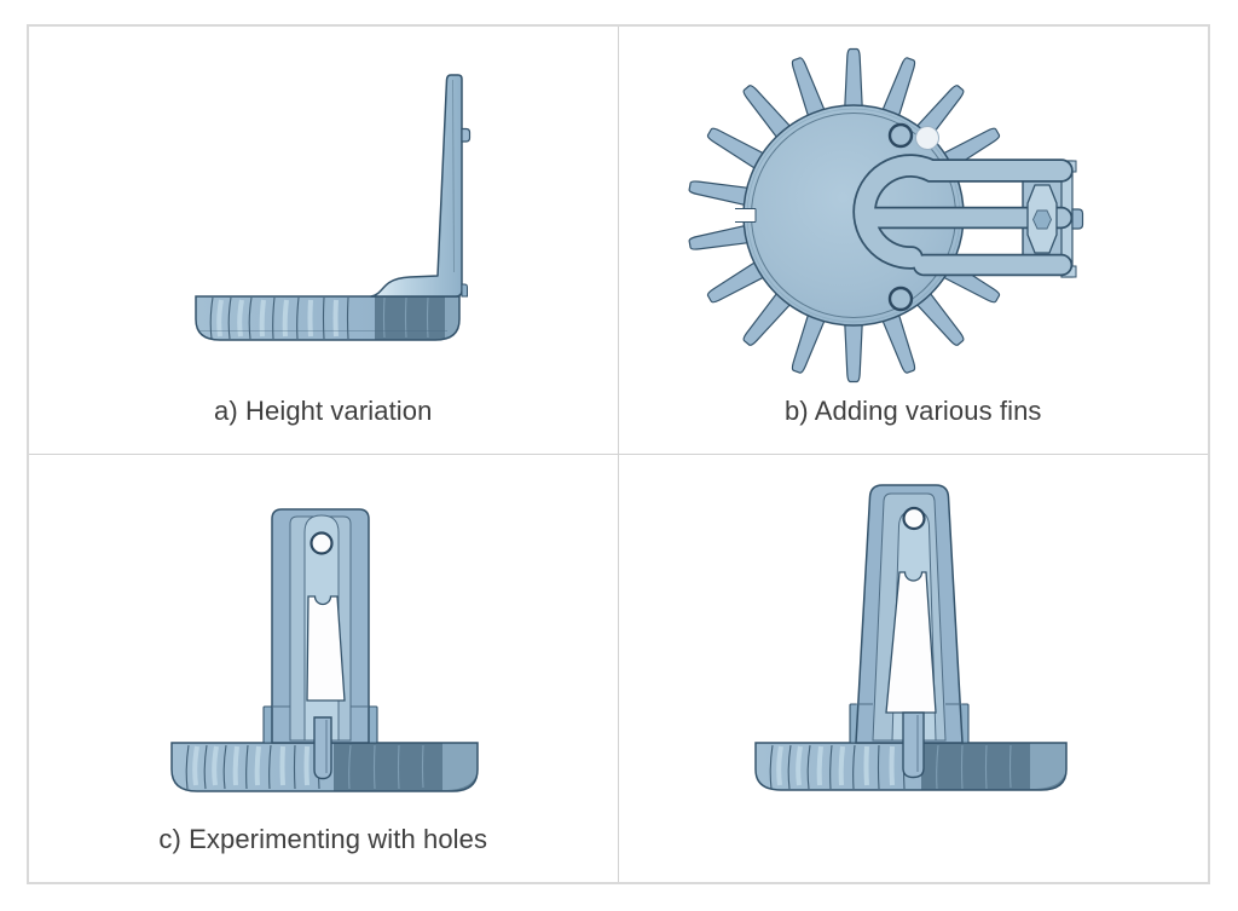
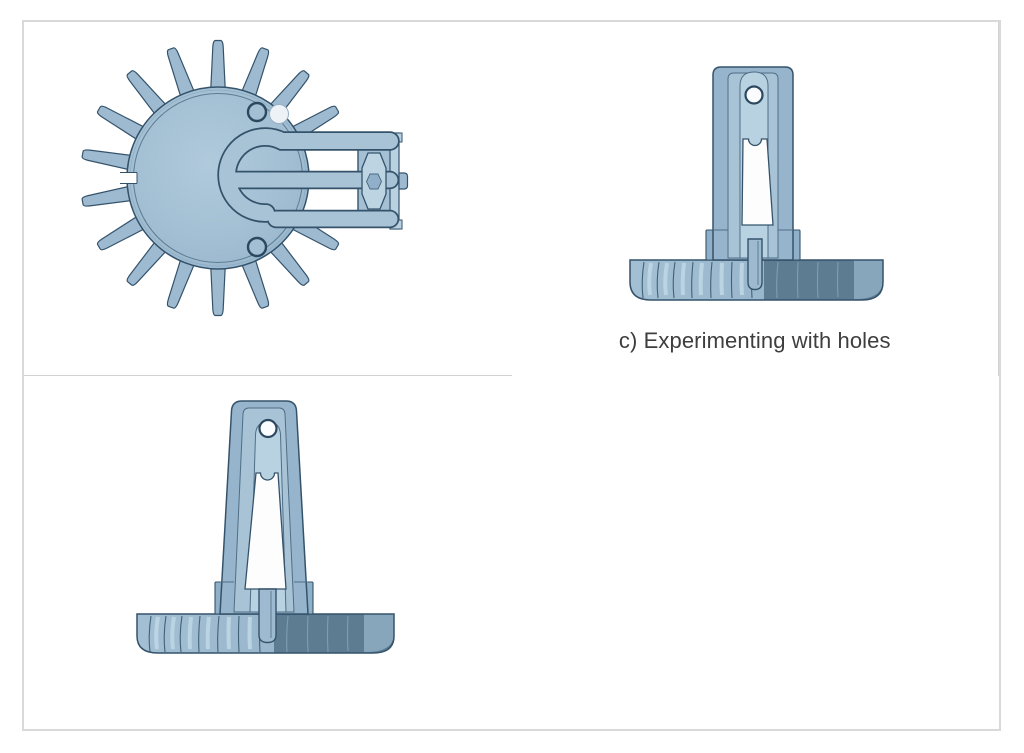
- a) Height variation
- b) Adding various fins
  c) Experimenting with holes
